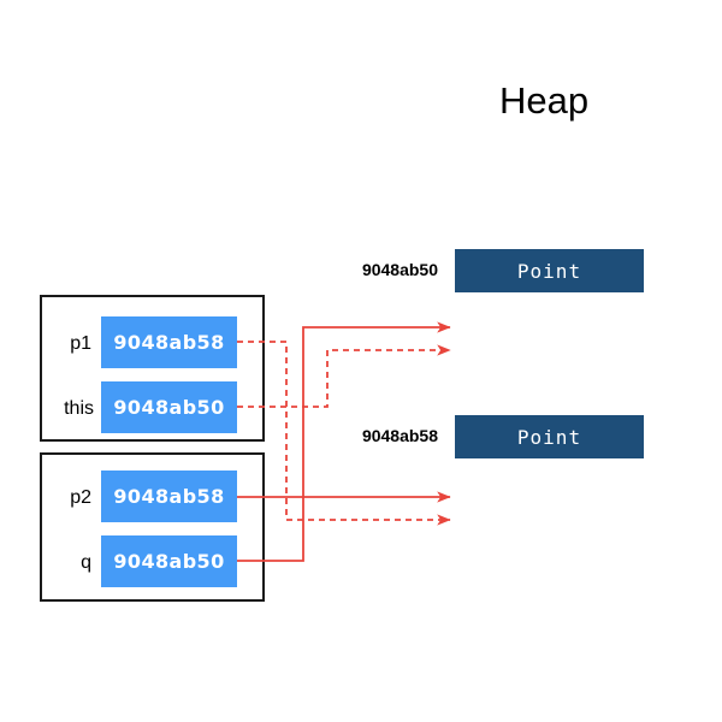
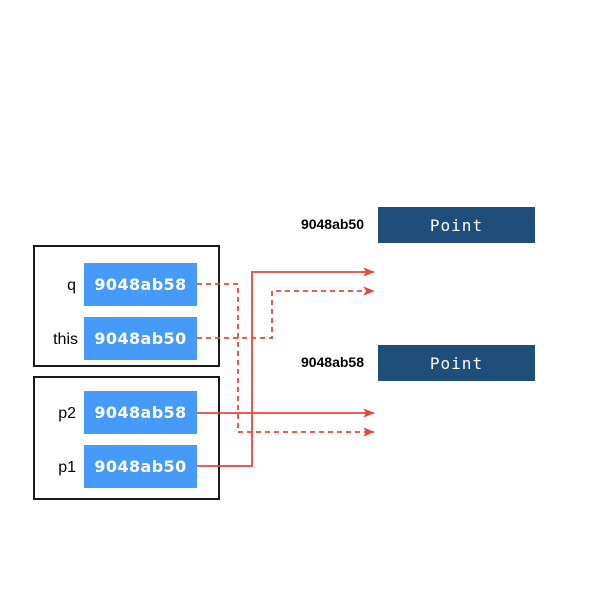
- Heap
- p1
+ q
  9048ab58
  this
  9048ab50
  p2
  9048ab58
- q
+ p1
  9048ab50
  9048ab50
  9048ab58
  Point
  Point
